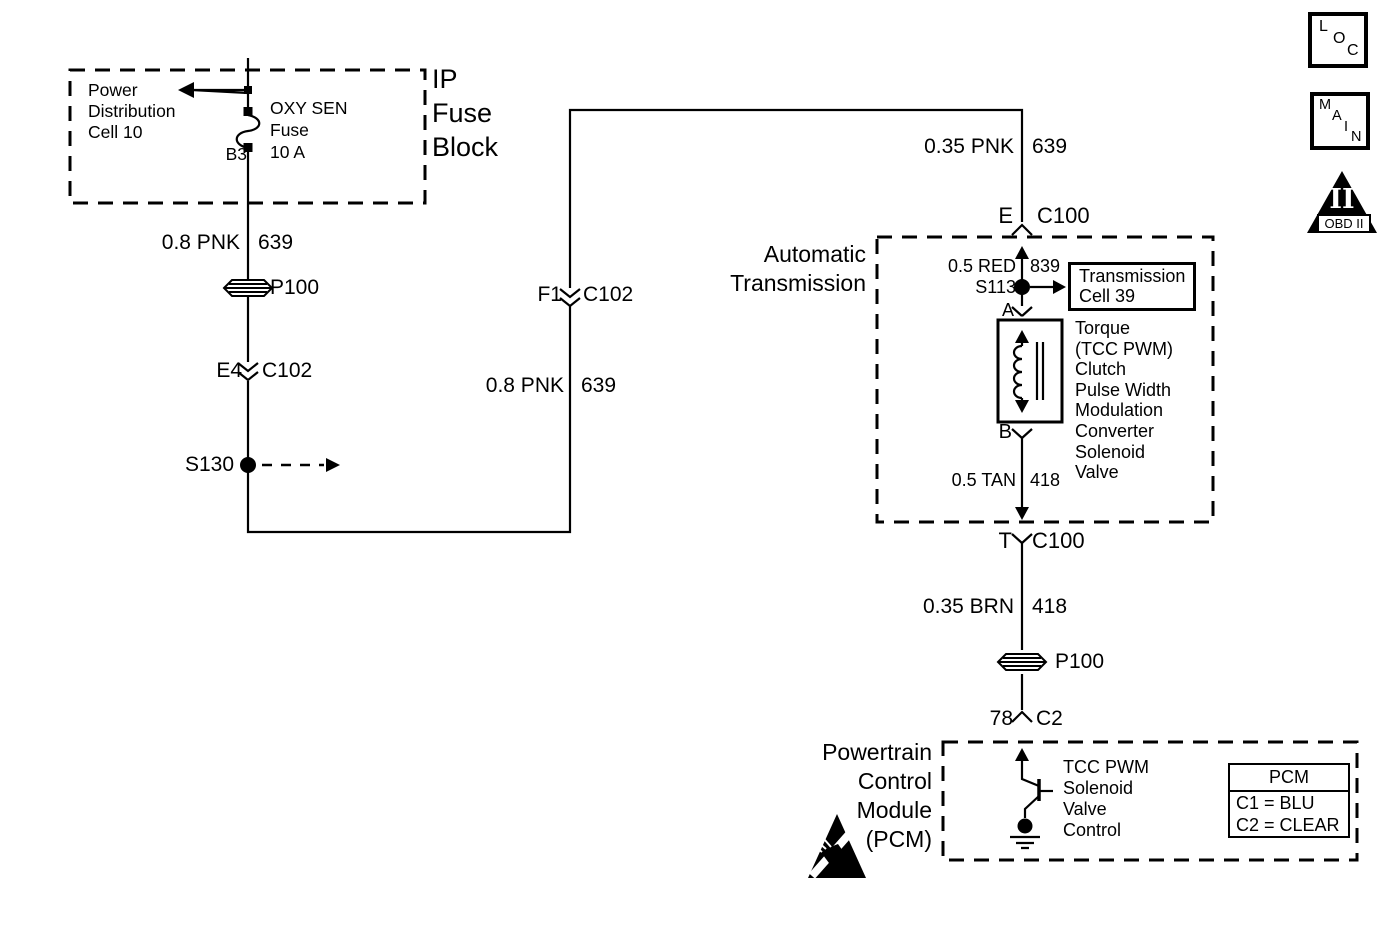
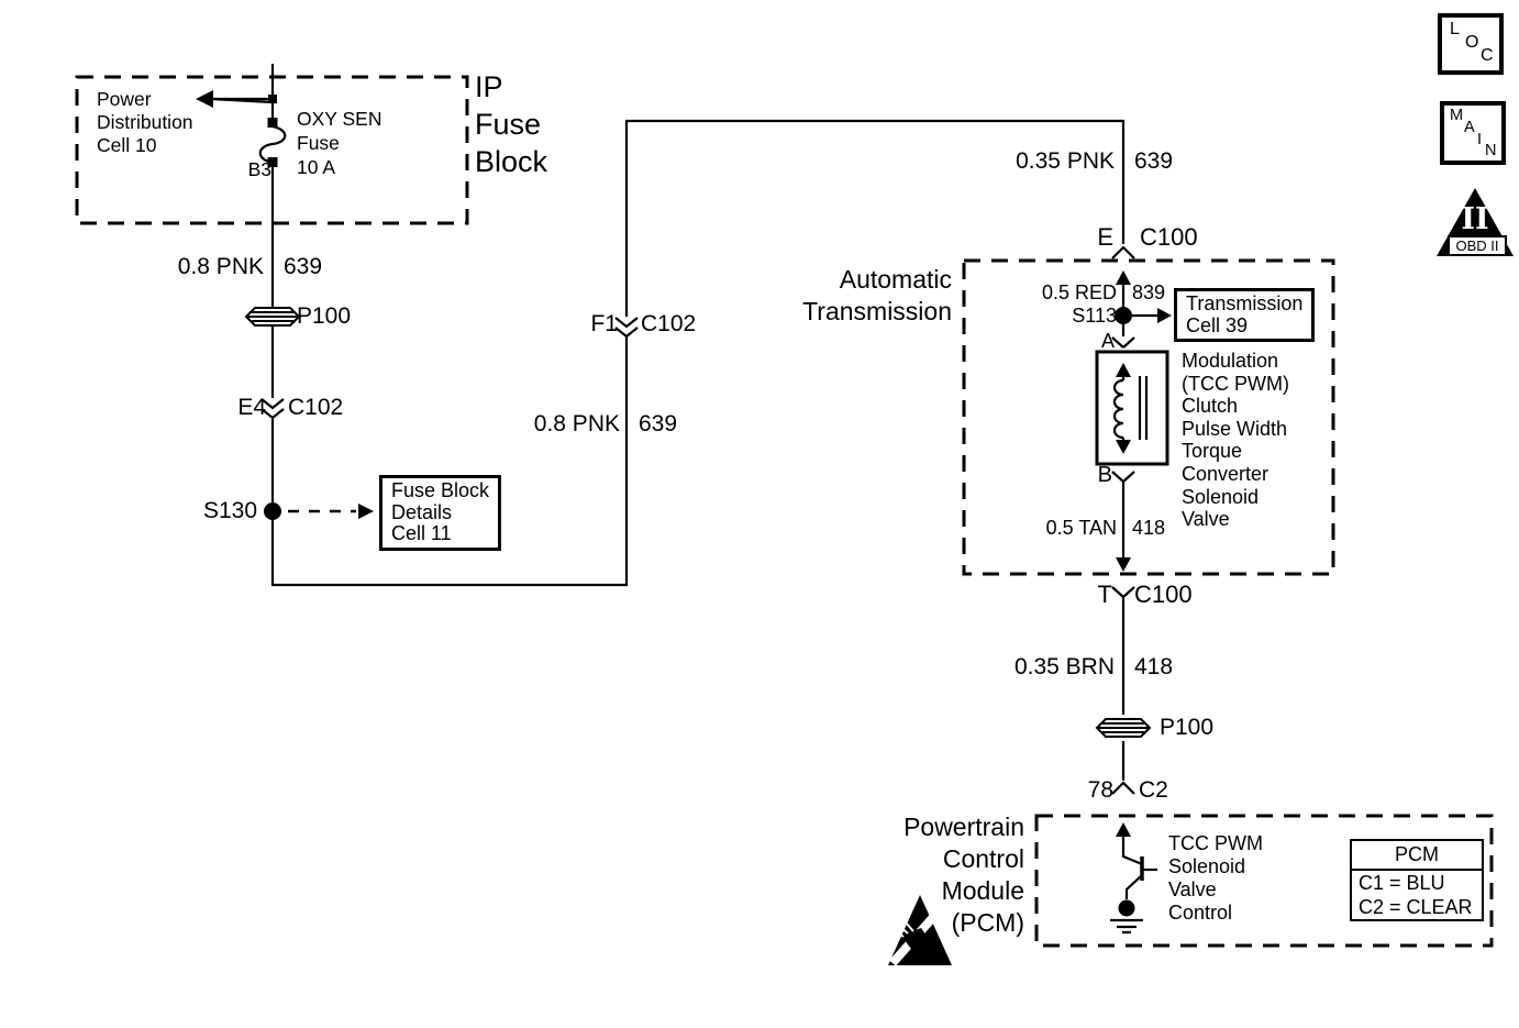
  IP
  Fuse
  Block
  Power
  Distribution
  Cell 10
  OXY SEN
  Fuse
  10 A
  B3
  0.8 PNK
  639
  P100
  E4
  C102
  S130
+ Fuse Block
+ Details
+ Cell 11
  F1
  C102
  0.8 PNK
  639
  0.35 PNK
  639
  E
  C100
  Automatic
  Transmission
  0.5 RED
  839
  S113
  A
  Transmission
  Cell 39
- Torque
+ Modulation
  (TCC PWM)
  Clutch
  Pulse Width
- Modulation
+ Torque
  Converter
  Solenoid
  Valve
  B
  0.5 TAN
  418
  T
  C100
  0.35 BRN
  418
  P100
  78
  C2
  Powertrain
  Control
  Module
  (PCM)
  TCC PWM
  Solenoid
  Valve
  Control
  PCM
  C1 = BLU
  C2 = CLEAR
  L
  O
  C
  M
  A
  I
  N
  II
  OBD II
